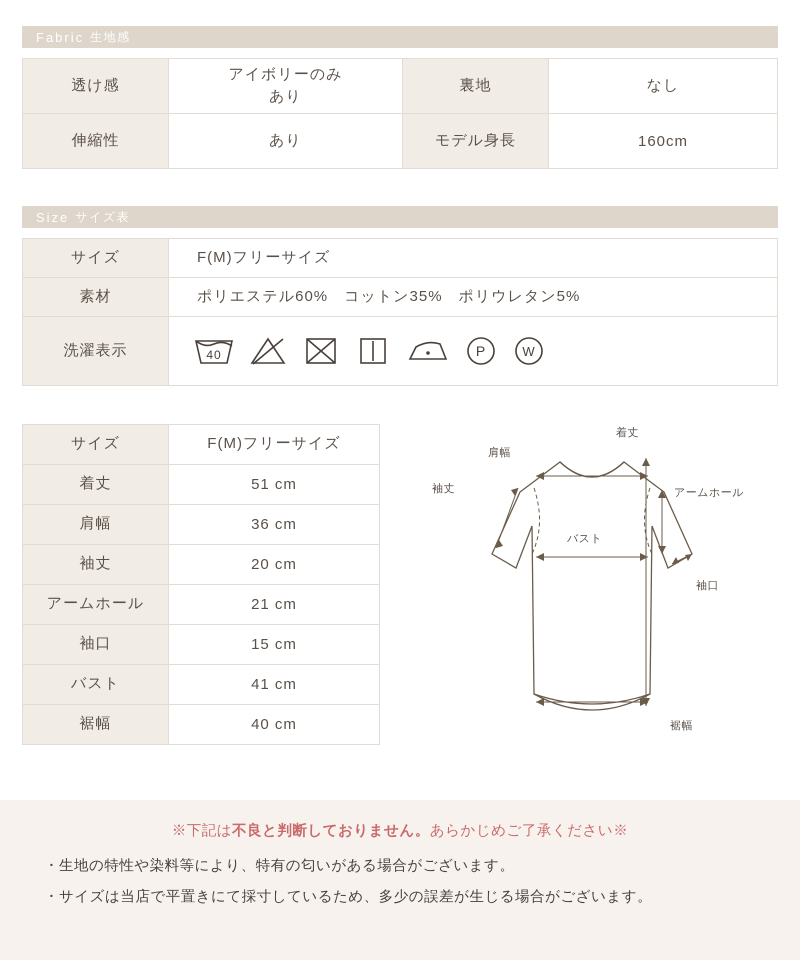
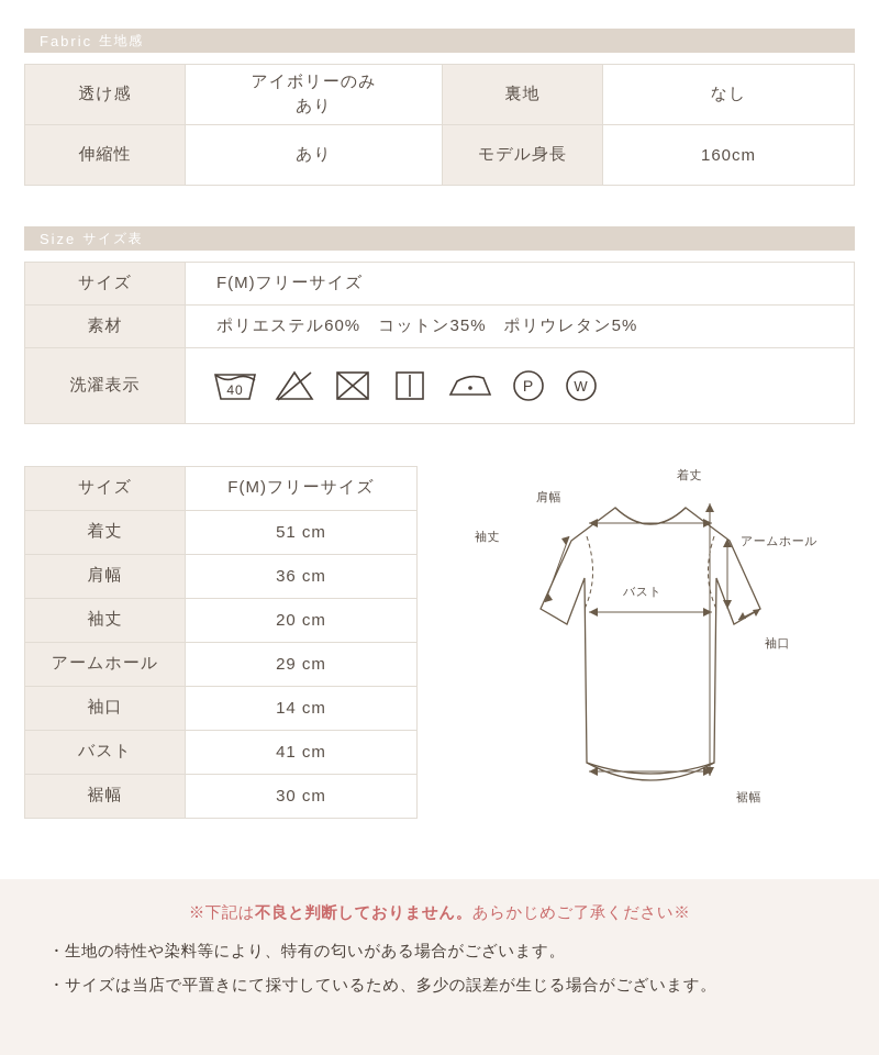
  Fabric
  生地感
  透け感	アイボリーのみ あり	裏地	なし
  伸縮性	あり	モデル身長	160cm
  Size
  サイズ表
  サイズ	F(M)フリーサイズ
  素材	ポリエステル60% コットン35% ポリウレタン5%
  洗濯表示	40 P W
  サイズ	F(M)フリーサイズ
  着丈	51 cm
  肩幅	36 cm
  袖丈	20 cm
- アームホール	21 cm
+ アームホール	29 cm
- 袖口	15 cm
+ 袖口	14 cm
  バスト	41 cm
- 裾幅	40 cm
+ 裾幅	30 cm
  着丈
  肩幅
  袖丈
  アームホール
  袖口
  バスト
  裾幅
  ※下記は不良と判断しておりません。あらかじめご了承ください※
  ・生地の特性や染料等により、特有の匂いがある場合がございます。
  ・サイズは当店で平置きにて採寸しているため、多少の誤差が生じる場合がございます。
